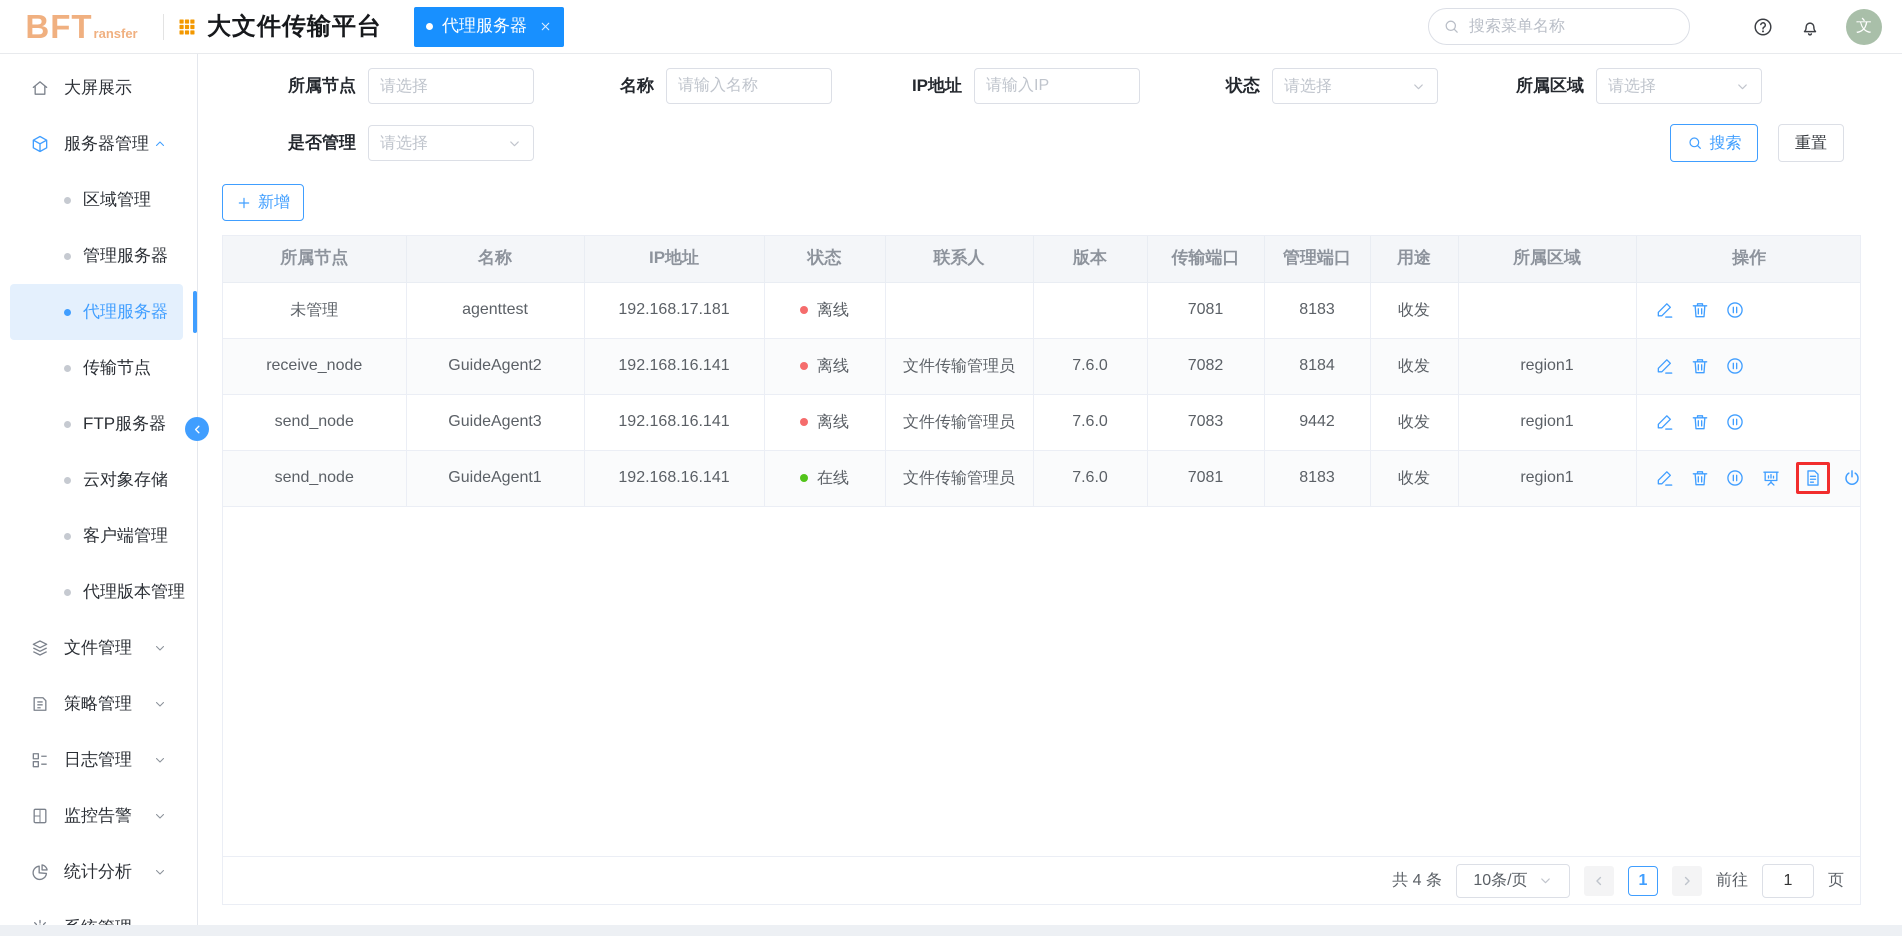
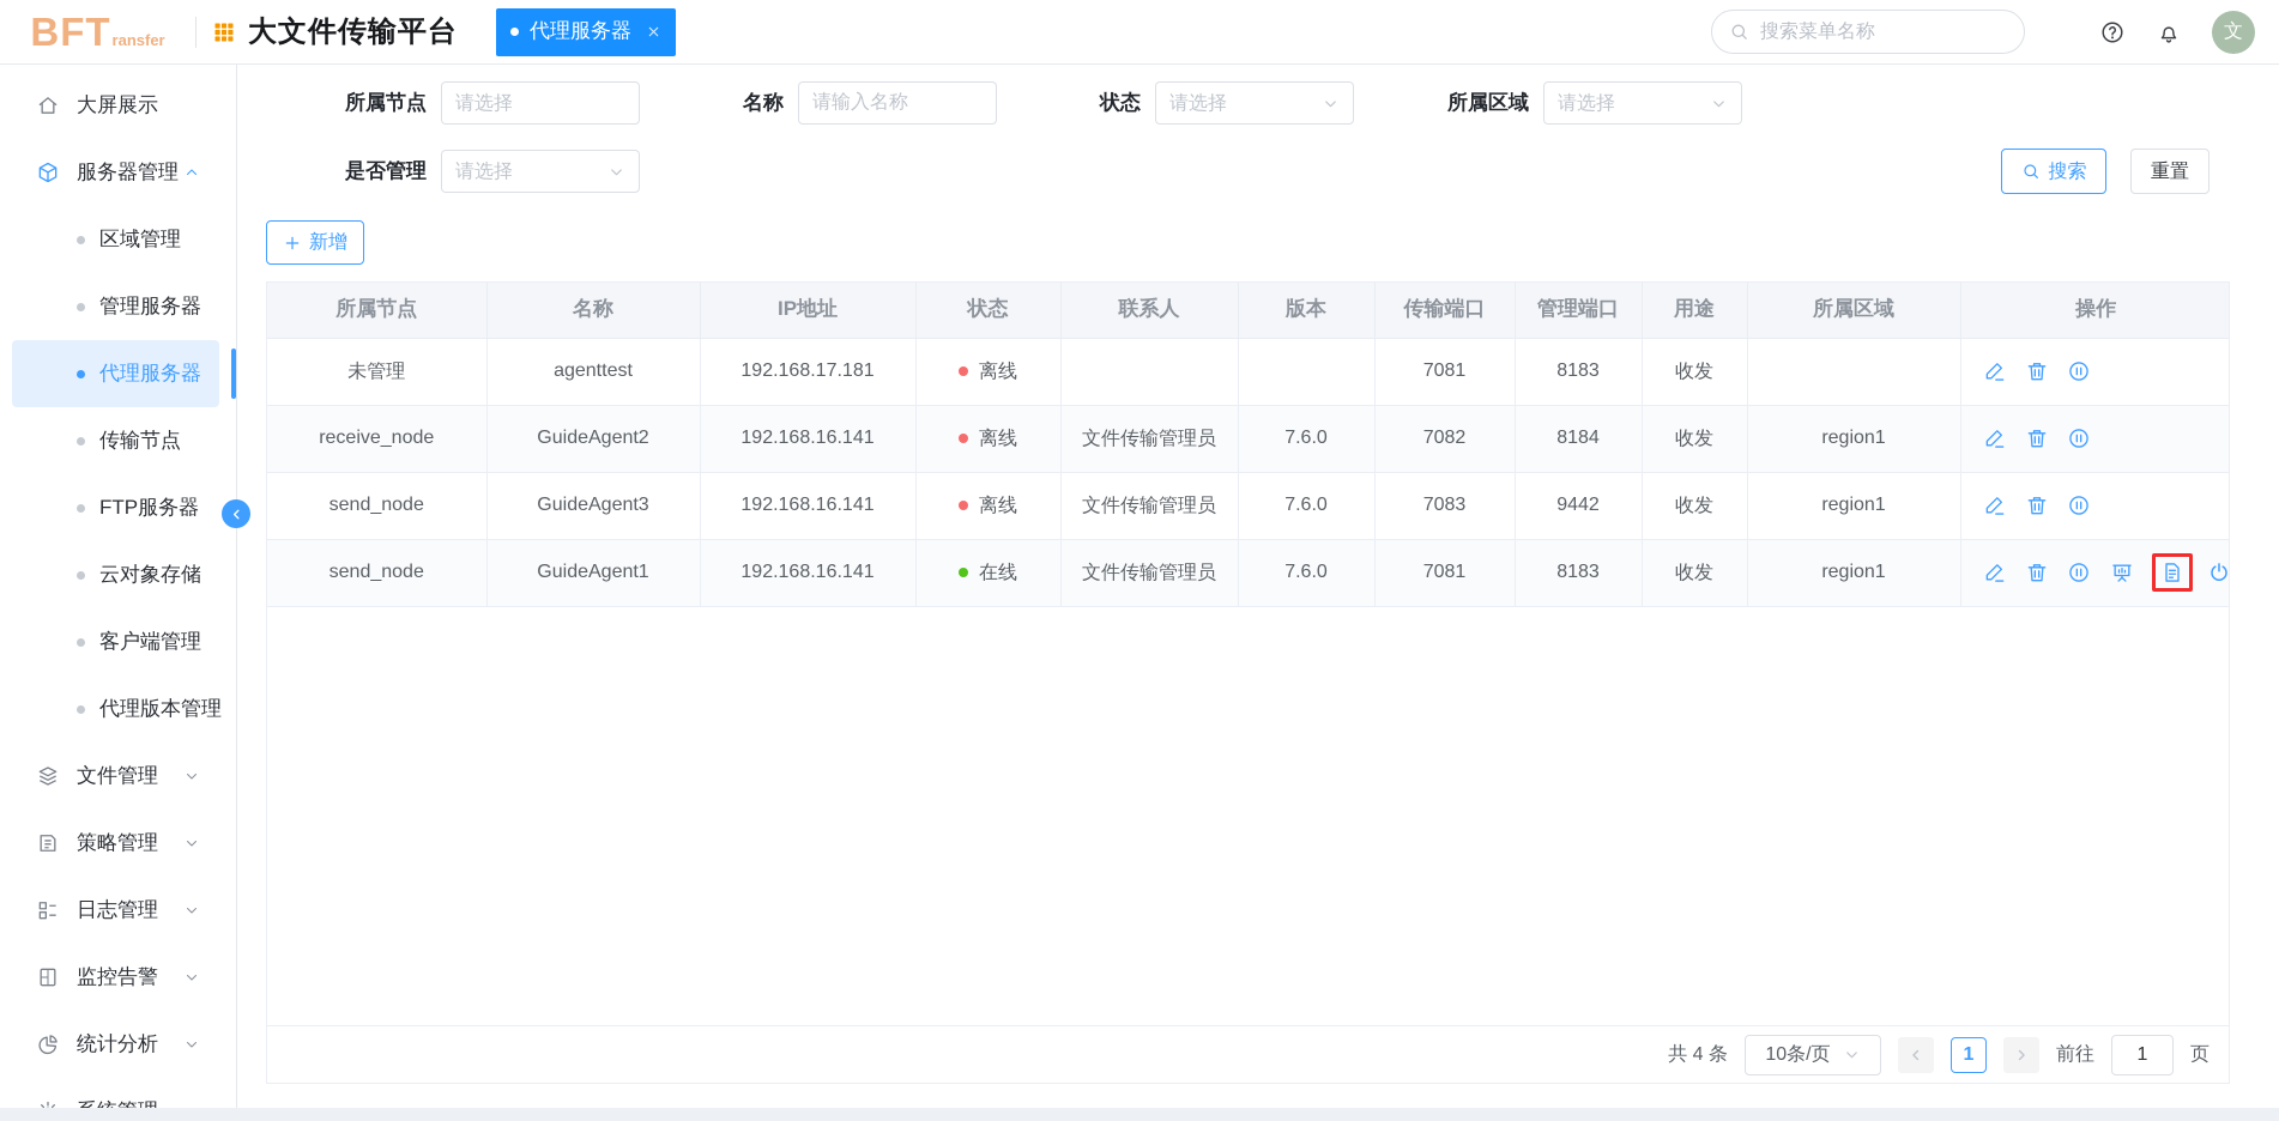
  BFT
  ransfer
  大文件传输平台
  代理服务器
  搜索菜单名称
  文
  大屏展示
  服务器管理
  区域管理
  管理服务器
  代理服务器
  传输节点
  FTP服务器
  云对象存储
  客户端管理
  代理版本管理
  文件管理
  策略管理
  日志管理
  监控告警
  统计分析
  所属节点
  请选择
  名称
  请输入名称
- IP地址
- 请输入IP
  状态
  请选择
  所属区域
  请选择
  是否管理
  请选择
  搜索
  重置
  新增
  所属节点	名称	IP地址	状态	联系人	版本	传输端口	管理端口	用途	所属区域	操作
  未管理	agenttest	192.168.17.181	离线			7081	8183	收发
  receive_node	GuideAgent2	192.168.16.141	离线	文件传输管理员	7.6.0	7082	8184	收发	region1
  send_node	GuideAgent3	192.168.16.141	离线	文件传输管理员	7.6.0	7083	9442	收发	region1
  send_node	GuideAgent1	192.168.16.141	在线	文件传输管理员	7.6.0	7081	8183	收发	region1
  共 4 条
  10条/页
  1
  前往
  1
  页
